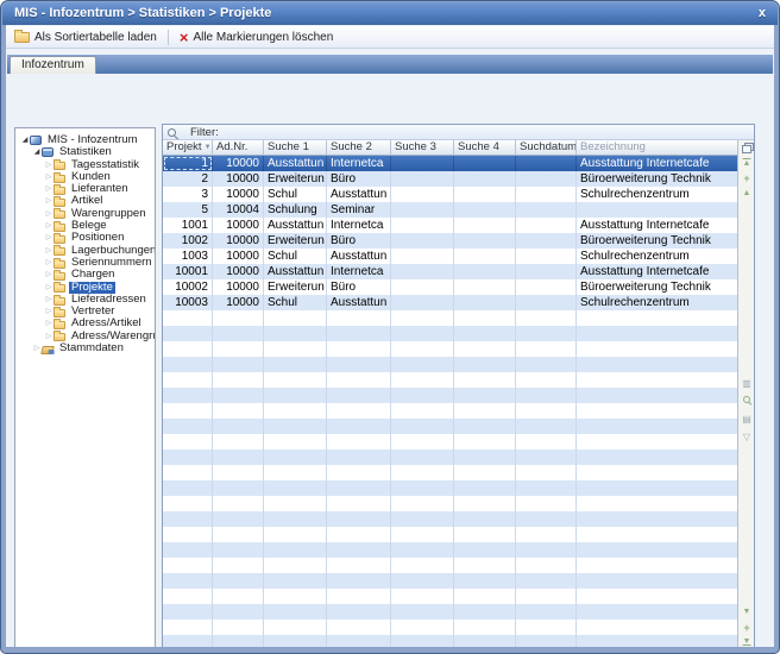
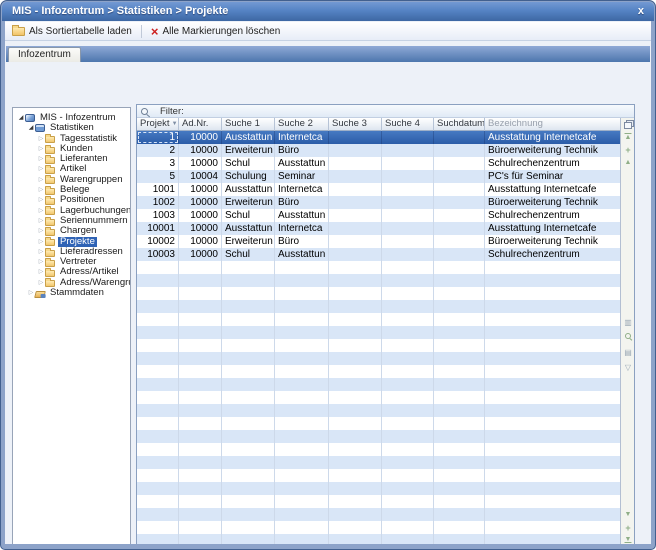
  MIS - Infozentrum > Statistiken > Projekte
  x
  Als Sortiertabelle laden
  ×
  Alle Markierungen löschen
  Infozentrum
  MIS - Infozentrum
  Statistiken
  Tagesstatistik
  Kunden
  Lieferanten
  Artikel
  Warengruppen
  Belege
  Positionen
  Lagerbuchungen
  Seriennummern
  Chargen
  Projekte
  Lieferadressen
  Vertreter
  Adress/Artikel
  Adress/Warengr
  Stammdaten
  Filter:
  Projekt
  Ad.Nr.
  Suche 1
  Suche 2
  Suche 3
  Suche 4
  Suchdatum
  Bezeichnung
  1
  10000
  Ausstattun
  Internetca
  Ausstattung Internetcafe
  2
  10000
  Erweiterun
  Büro
  Büroerweiterung Technik
  3
  10000
  Schul
  Ausstattun
  Schulrechenzentrum
  5
  10004
  Schulung
  Seminar
+ PC's für Seminar
  1001
  10000
  Ausstattun
  Internetca
  Ausstattung Internetcafe
  1002
  10000
  Erweiterun
  Büro
  Büroerweiterung Technik
  1003
  10000
  Schul
  Ausstattun
  Schulrechenzentrum
  10001
  10000
  Ausstattun
  Internetca
  Ausstattung Internetcafe
  10002
  10000
  Erweiterun
  Büro
  Büroerweiterung Technik
  10003
  10000
  Schul
  Ausstattun
  Schulrechenzentrum
  +
  ▥
  ▤
  ▽
  +
